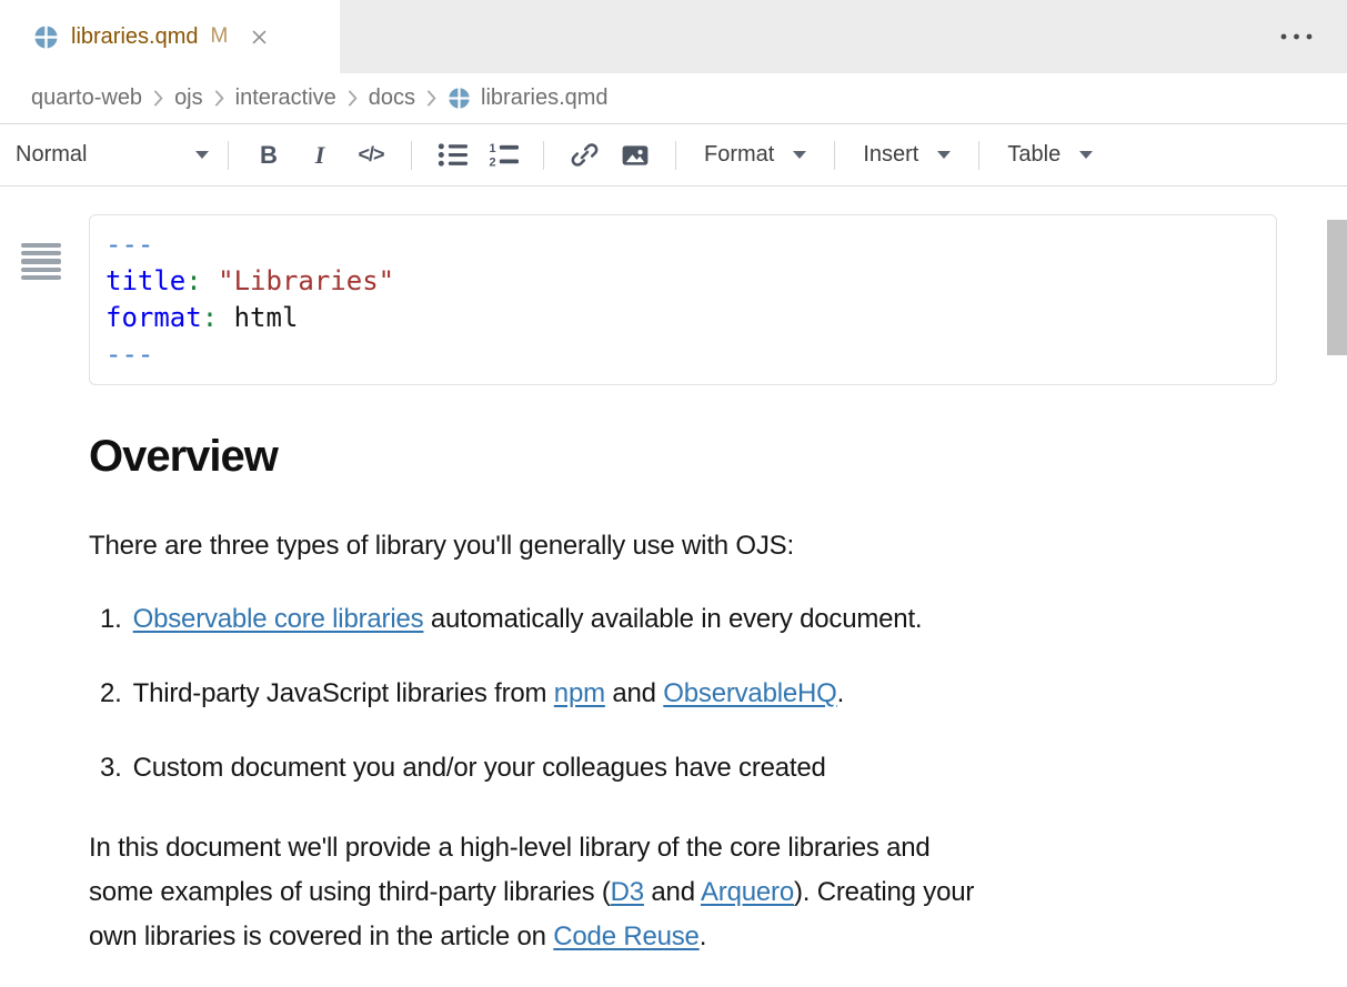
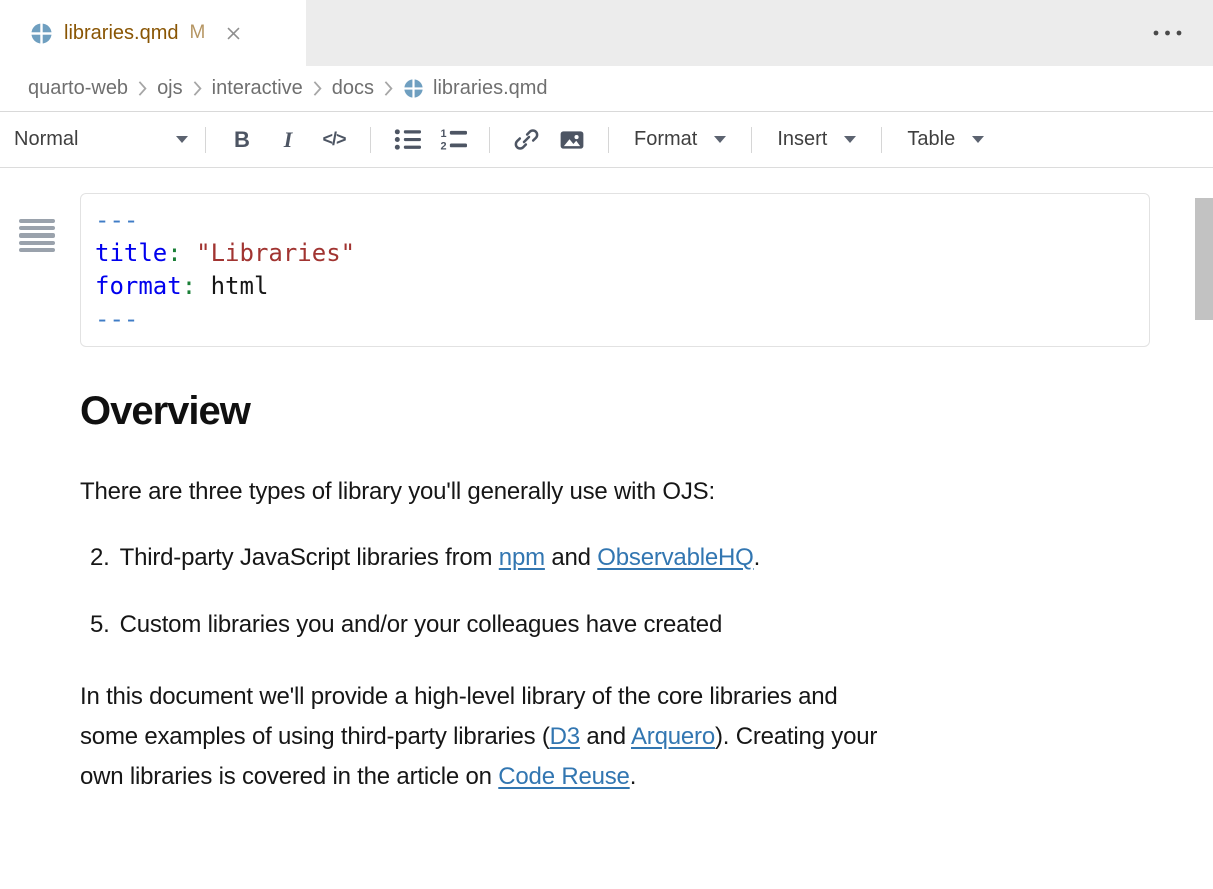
  libraries.qmd
  M
  quarto-web
  ojs
  interactive
  docs
  libraries.qmd
  Normal
  B
  I
  </>
  1
  2
  Format
  Insert
  Table
  ---
  title: "Libraries"
  format: html
  ---
  Overview
  There are three types of library you'll generally use with OJS:
- 1.
- Observable core libraries automatically available in every document.
  2.
  Third-party JavaScript libraries from npm and ObservableHQ.
- 3.
+ 5.
- Custom document you and/or your colleagues have created
+ Custom libraries you and/or your colleagues have created
  In this document we'll provide a high-level library of the core libraries and
  some examples of using third-party libraries (D3 and Arquero). Creating your
  own libraries is covered in the article on Code Reuse.
